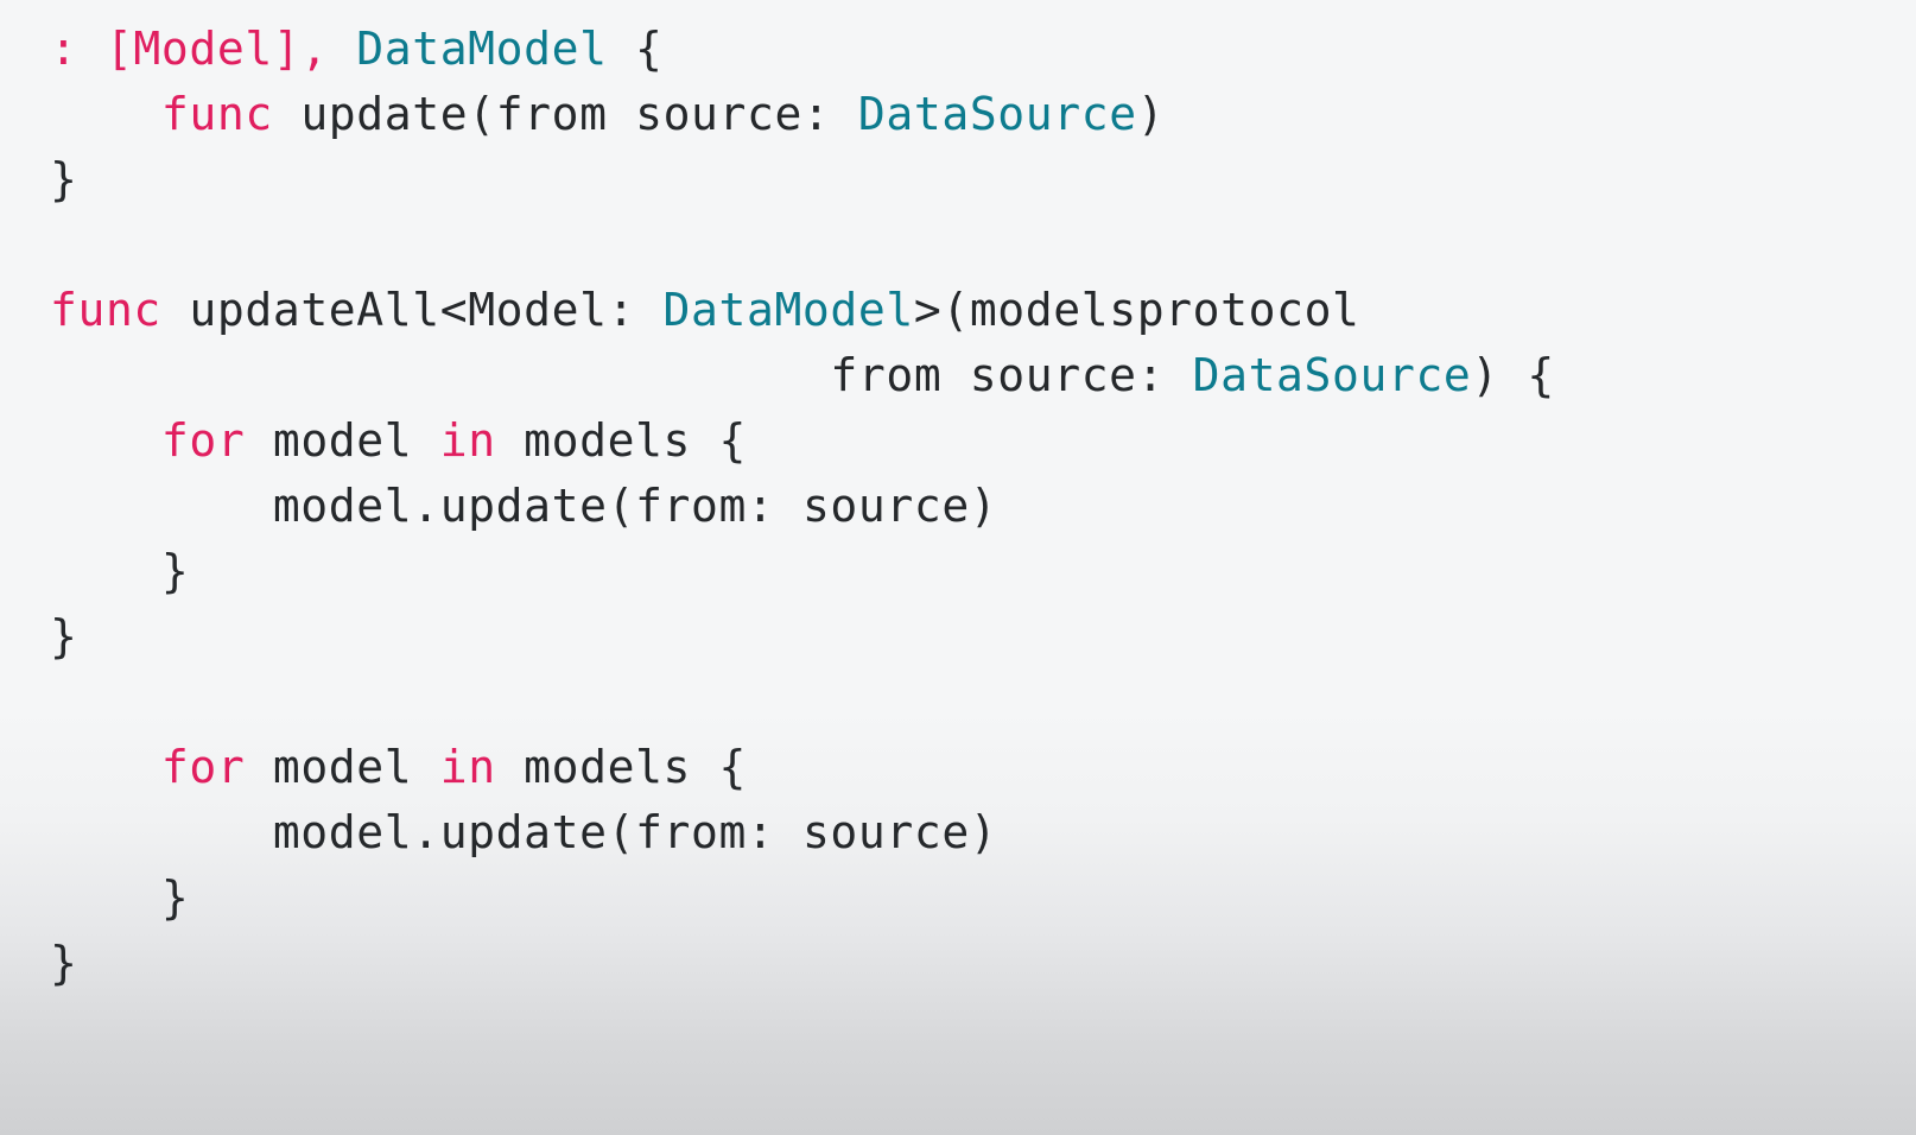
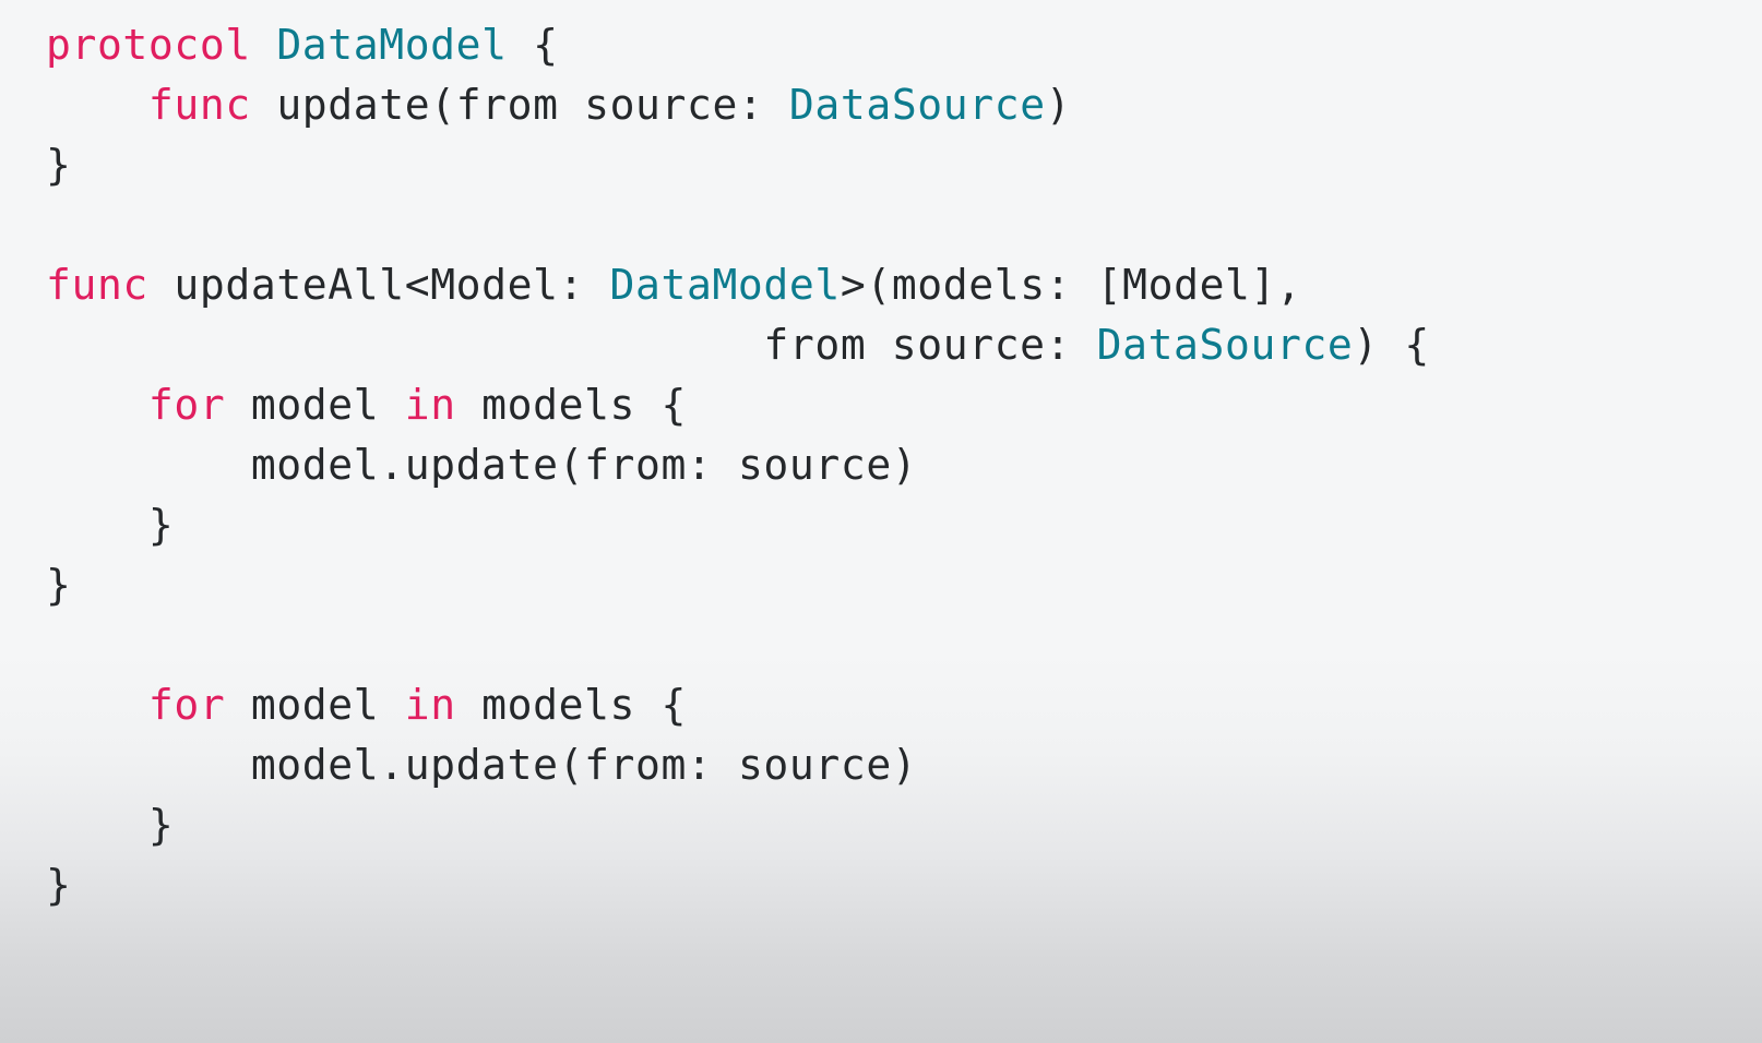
- : [Model], DataModel {
+ protocol DataModel {
  func update(from source: DataSource)
  }
- func updateAll<Model: DataModel>(modelsprotocol
+ func updateAll<Model: DataModel>(models: [Model],
  from source: DataSource) {
  for model in models {
  model.update(from: source)
  }
  }
  for model in models {
  model.update(from: source)
  }
  }
